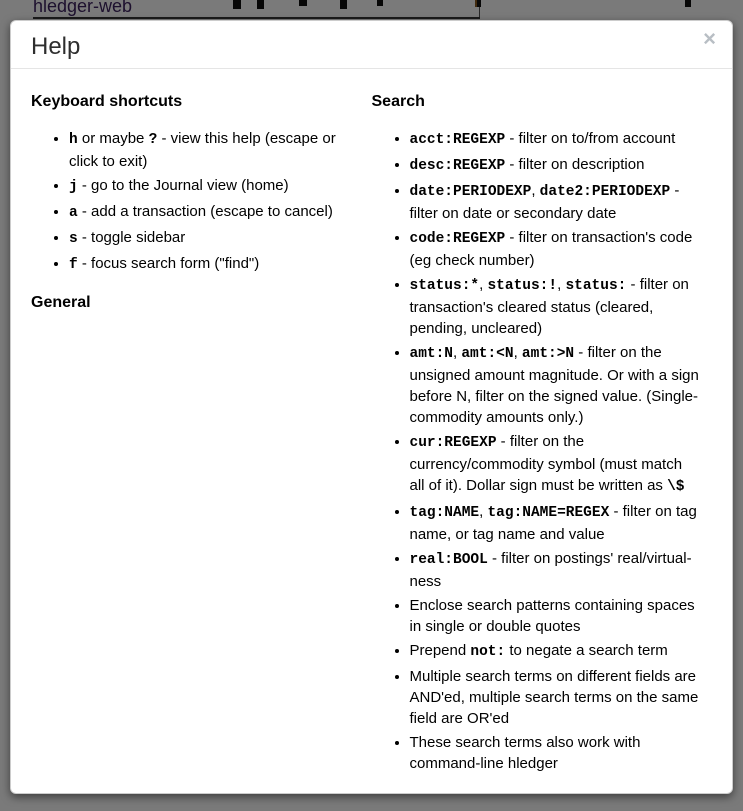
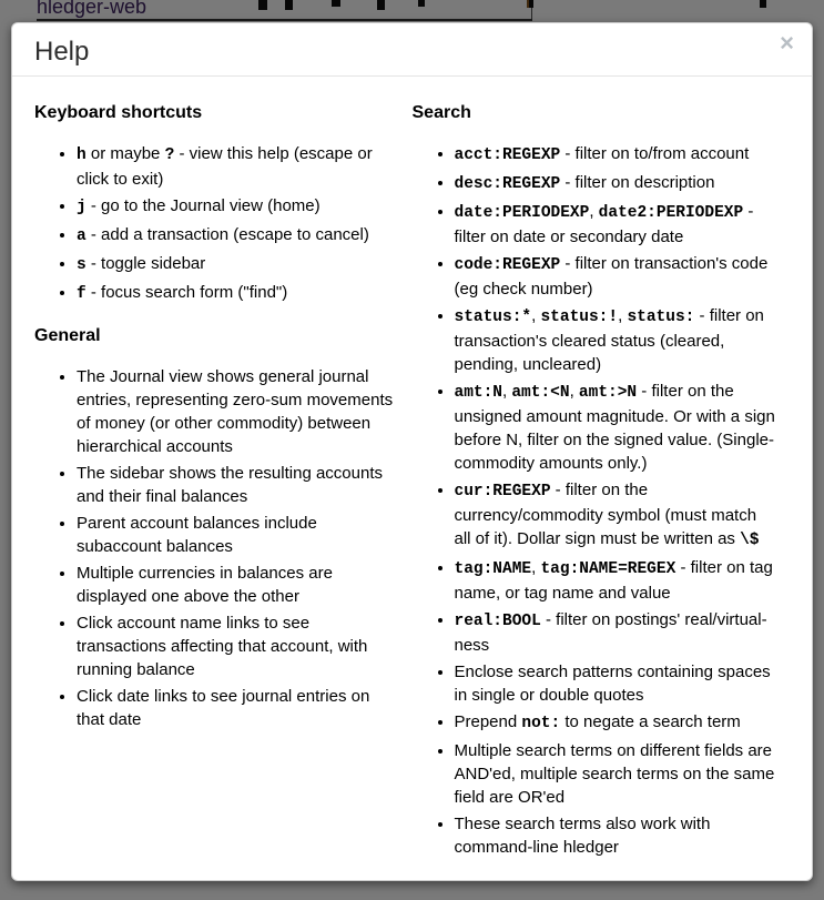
  hledger-web
  Help
  ×
  Keyboard shortcuts
  h or maybe ? - view this help (escape or click to exit)
  j - go to the Journal view (home)
  a - add a transaction (escape to cancel)
  s - toggle sidebar
  f - focus search form ("find")
  General
+ The Journal view shows general journal entries, representing zero-sum movements of money (or other commodity) between hierarchical accounts
+ The sidebar shows the resulting accounts and their final balances
+ Parent account balances include subaccount balances
+ Multiple currencies in balances are displayed one above the other
+ Click account name links to see transactions affecting that account, with running balance
+ Click date links to see journal entries on that date
  Search
  acct:REGEXP - filter on to/from account
  desc:REGEXP - filter on description
  date:PERIODEXP, date2:PERIODEXP - filter on date or secondary date
  code:REGEXP - filter on transaction's code (eg check number)
  status:*, status:!, status: - filter on transaction's cleared status (cleared, pending, uncleared)
  amt:N, amt:<N, amt:>N - filter on the unsigned amount magnitude. Or with a sign before N, filter on the signed value. (Single-commodity amounts only.)
  cur:REGEXP - filter on the currency/commodity symbol (must match all of it). Dollar sign must be written as \$
  tag:NAME, tag:NAME=REGEX - filter on tag name, or tag name and value
  real:BOOL - filter on postings' real/virtual-ness
  Enclose search patterns containing spaces in single or double quotes
  Prepend not: to negate a search term
  Multiple search terms on different fields are AND'ed, multiple search terms on the same field are OR'ed
  These search terms also work with command-line hledger
